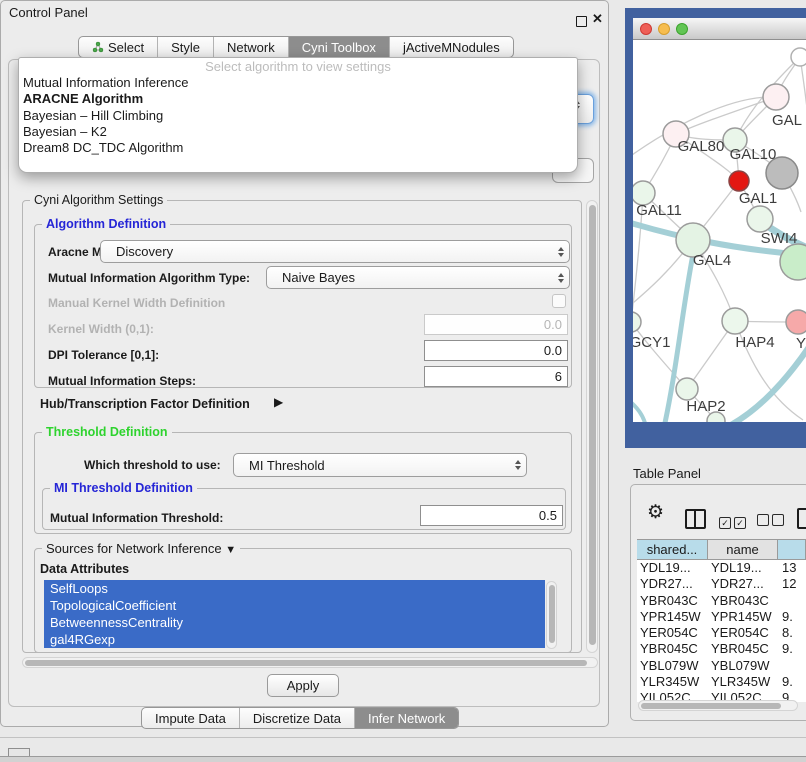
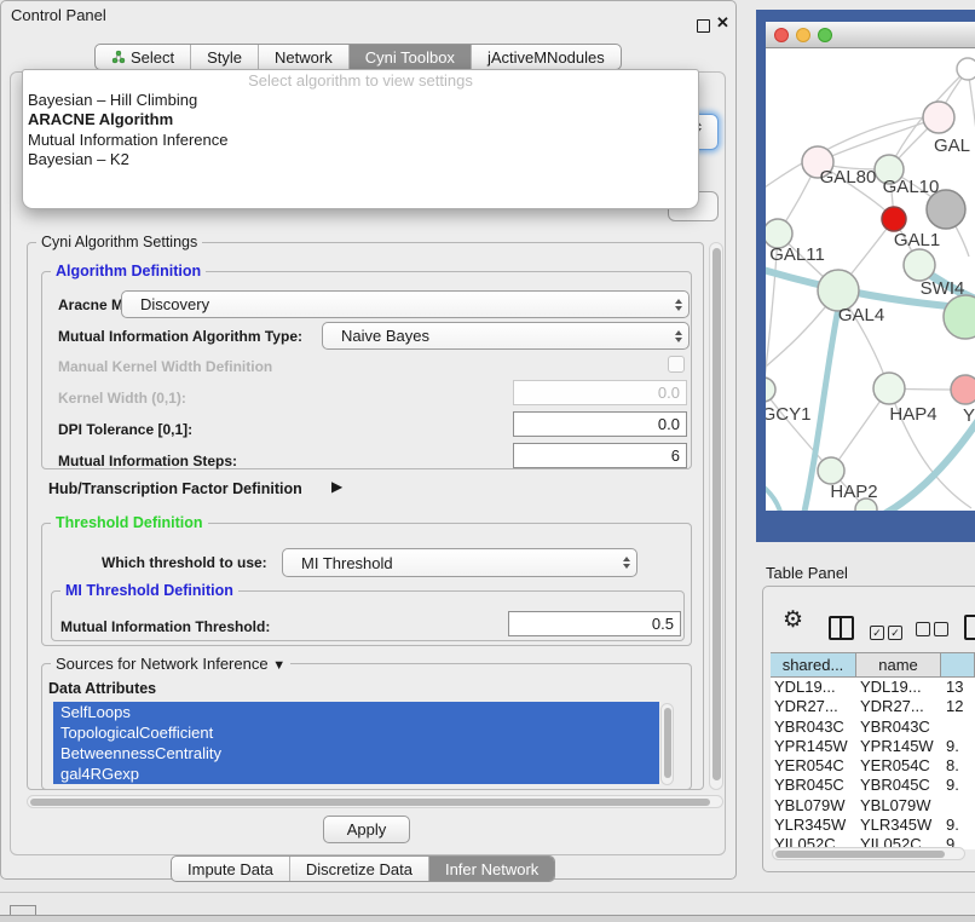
  Control Panel
  ✕
  Select
  Style
  Network
  Cyni Toolbox
  jActiveMNodules
  Select algorithm to view settings
- Mutual Information Inference
+ Bayesian – Hill Climbing
  ARACNE Algorithm
- Bayesian – Hill Climbing
+ Mutual Information Inference
  Bayesian – K2
- Dream8 DC_TDC Algorithm
  Cyni Algorithm Settings
  Algorithm Definition
  Discovery
  Mutual Information Algorithm Type:
  Naive Bayes
  Manual Kernel Width Definition
  Kernel Width (0,1):
  0.0
  DPI Tolerance [0,1]:
  0.0
  Mutual Information Steps:
  6
  Hub/Transcription Factor Definition
  ▶
  Threshold Definition
  Which threshold to use:
  MI Threshold
  MI Threshold Definition
  Mutual Information Threshold:
  0.5
  Sources for Network Inference ▼
  Data Attributes
  SelfLoops
  TopologicalCoefficient
  BetweennessCentrality
  gal4RGexp
  Apply
  Impute Data
  Discretize Data
  Infer Network
  GAL
  GAL80
  GAL10
  GAL1
  GAL11
  SWI4
  GAL4
  GCY1
  HAP4
  Y
  HAP2
  Table Panel
  ⚙
  ✓ ✓
  shared...
  name
  YDL19...
  YDL19...
  13
  YDR27...
  YDR27...
  12
  YBR043C
  YBR043C
  YPR145W
  YPR145W
  9.
  YER054C
  YER054C
  8.
  YBR045C
  YBR045C
  9.
  YBL079W
  YBL079W
  YLR345W
  YLR345W
  9.
  YIL052C
  YIL052C
  9.
